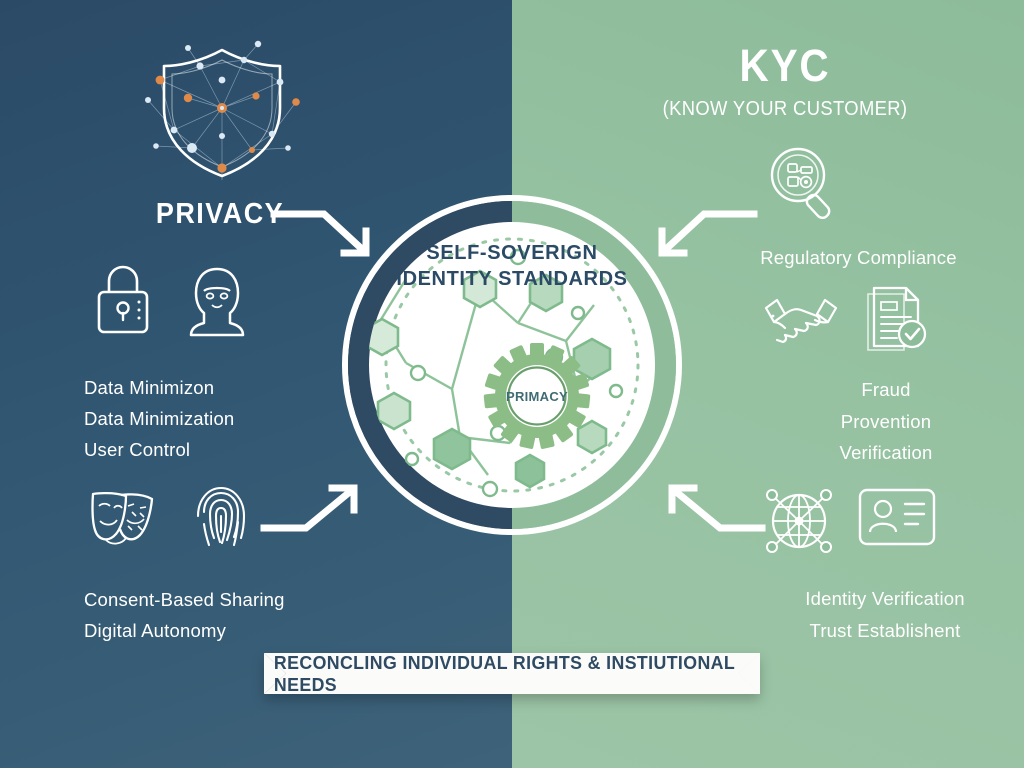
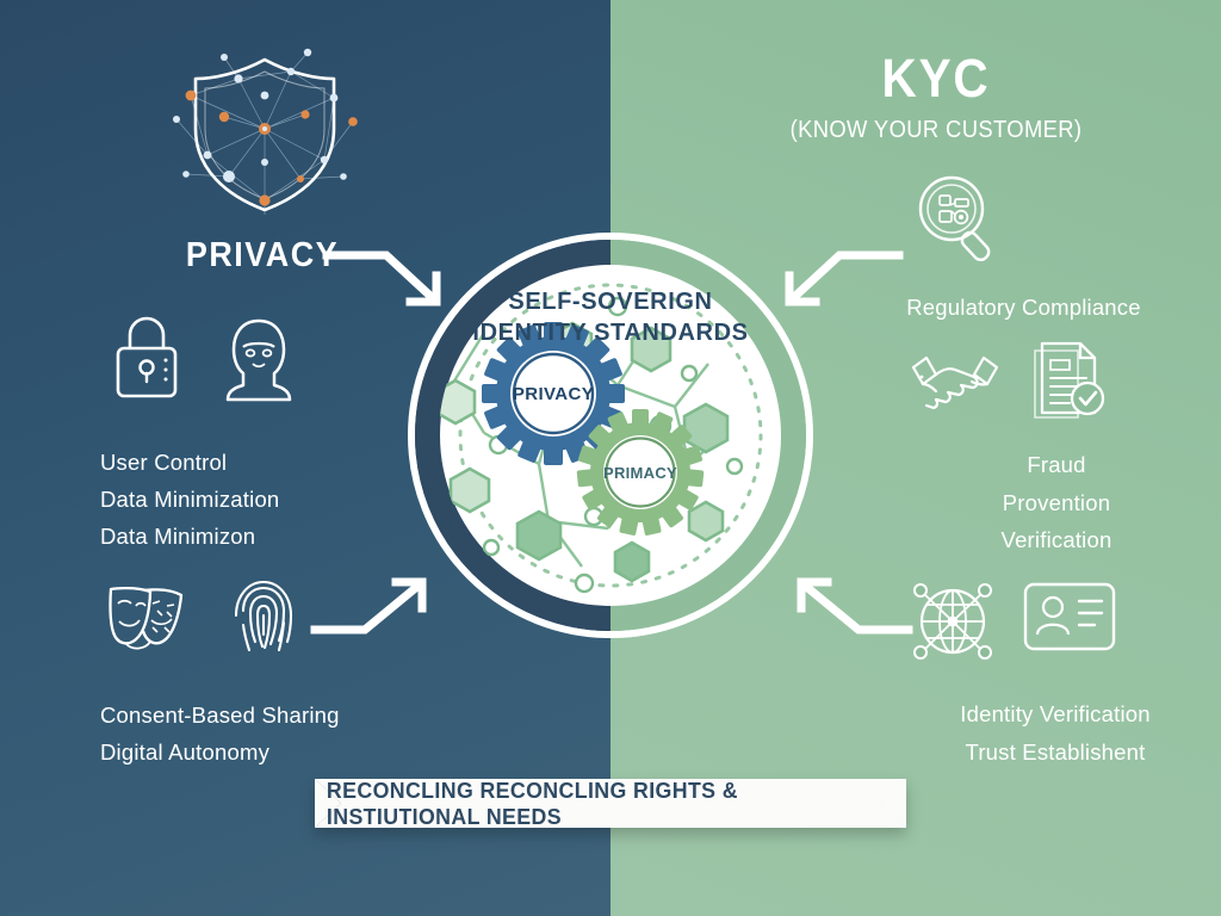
  PRIVAC
- Data Minimizon
+ User Control
  Data Minimization
- User Control
+ Data Minimizon
  Consent-Based Sharing
  Digital Autonomy
  KYC
  (KNOW YOUR CUSTOMER)
  Regulatory Compliance
  Fraud
  Provention
  Verification
  Identity Verification
  Trust Establishent
+ PRIVACY
  PRIMACY
  SELF-SOVERIGN
  IDENTITY STANDARDS
- RECONCLING INDIVIDUAL RIGHTS & INSTIUTIONAL NEEDS
+ RECONCLING RECONCLING RIGHTS & INSTIUTIONAL NEEDS
